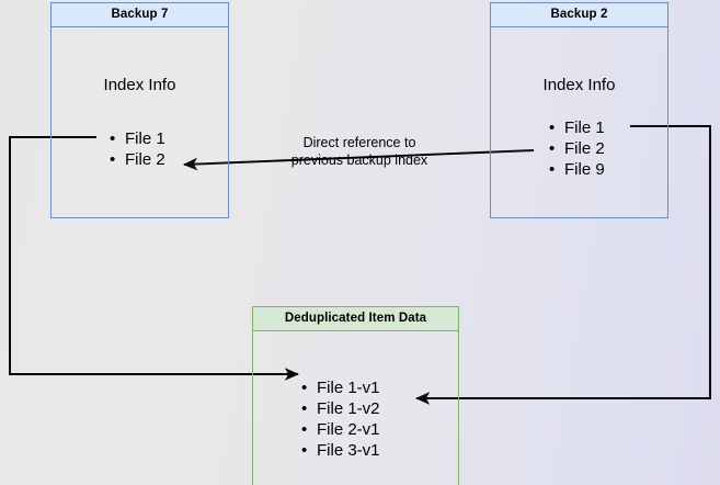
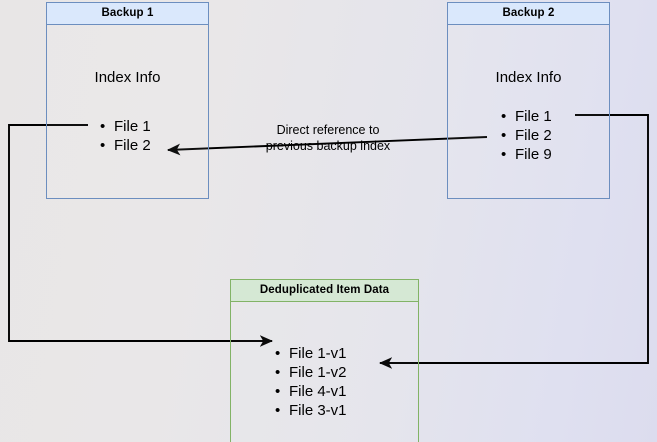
- Backup 7
+ Backup 1
  Index Info
  File 1
  File 2
  Backup 2
  Index Info
  File 1
  File 2
  File 9
  Deduplicated Item Data
  File 1-v1
  File 1-v2
- File 2-v1
+ File 4-v1
  File 3-v1
  Direct reference to
  previous backup index
